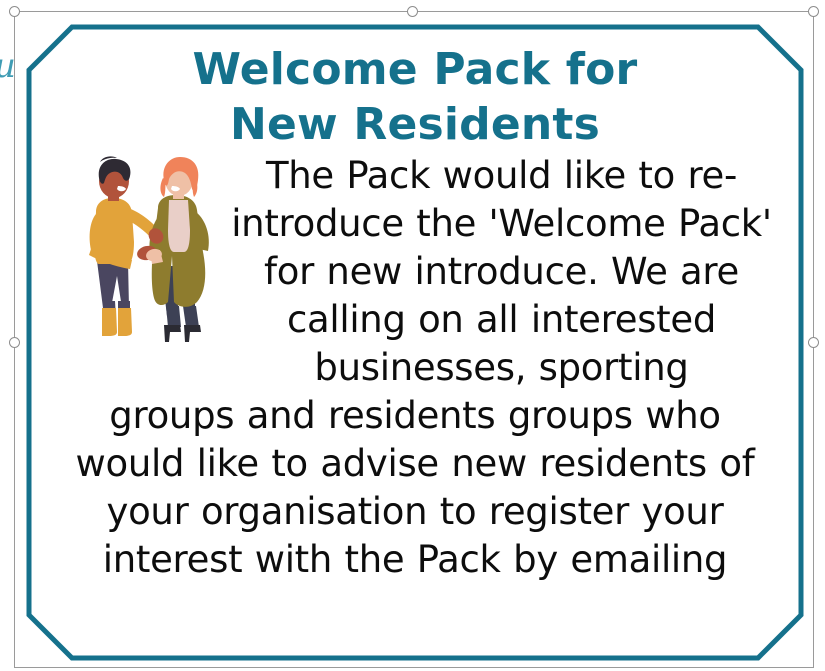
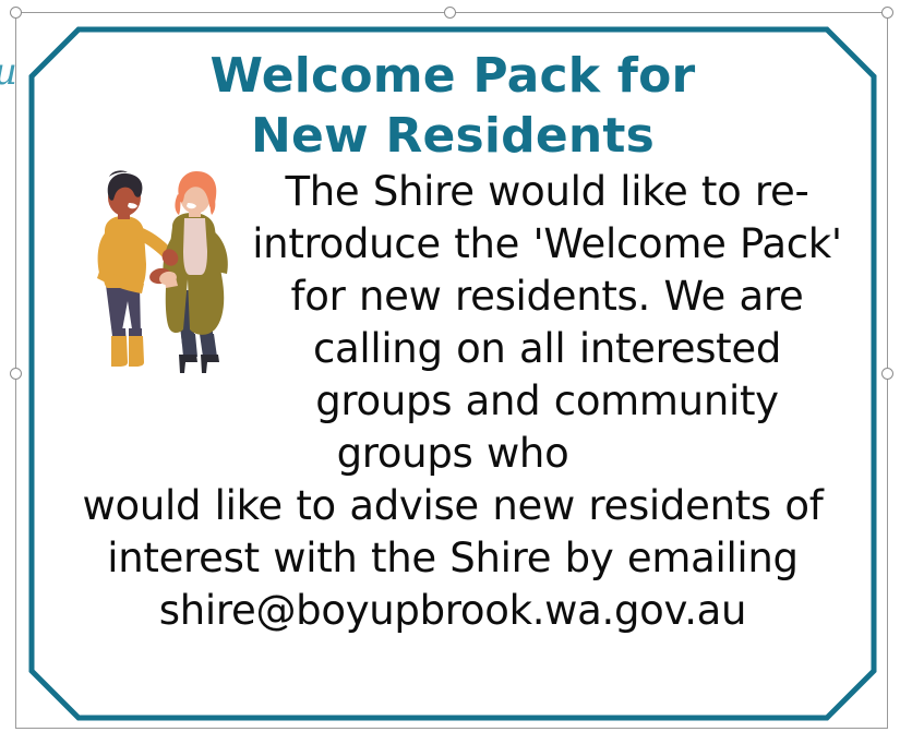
  u
  Welcome Pack for
  New Residents
- The Pack would like to re-
+ The Shire would like to re-
  introduce the 'Welcome Pack'
- for new introduce. We are
+ for new residents. We are
  calling on all interested
- businesses, sporting
- groups and residents groups who
+ groups and community groups who
  would like to advise new residents of
- your organisation to register your
- interest with the Pack by emailing
+ interest with the Shire by emailing
+ shire@boyupbrook.wa.gov.au
